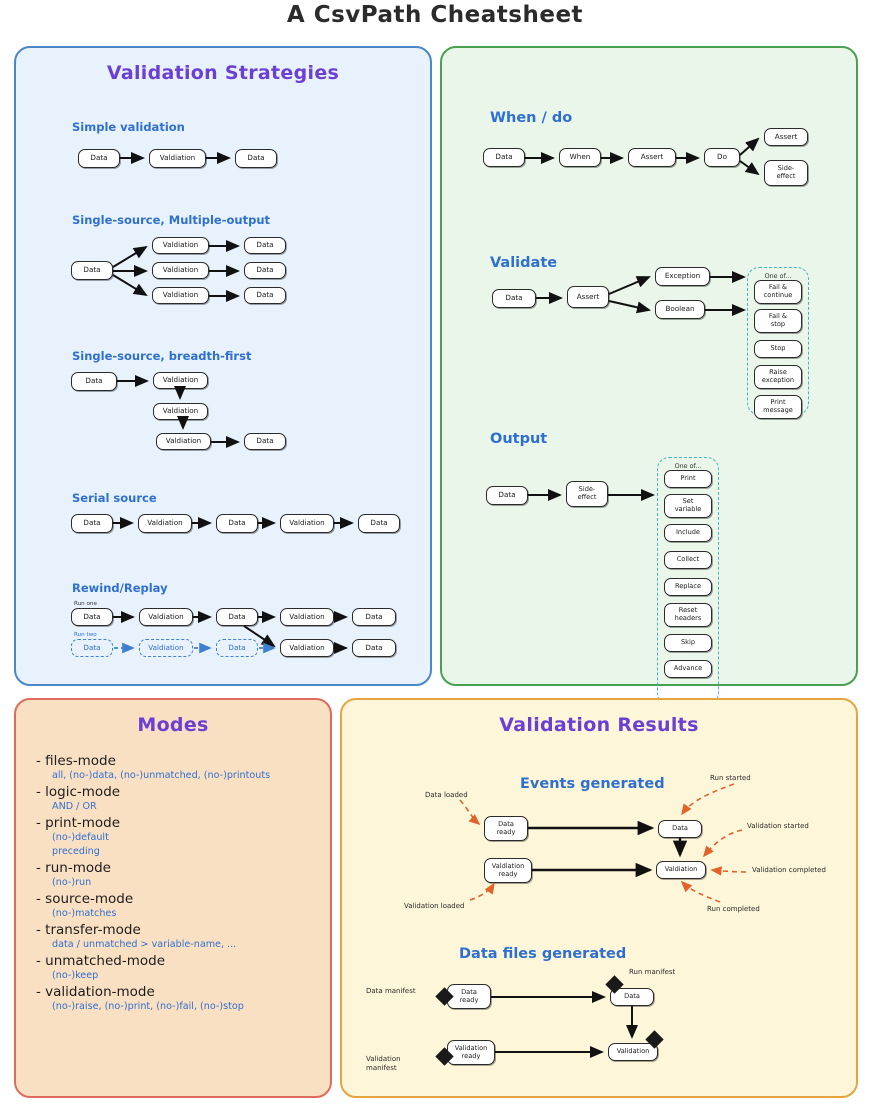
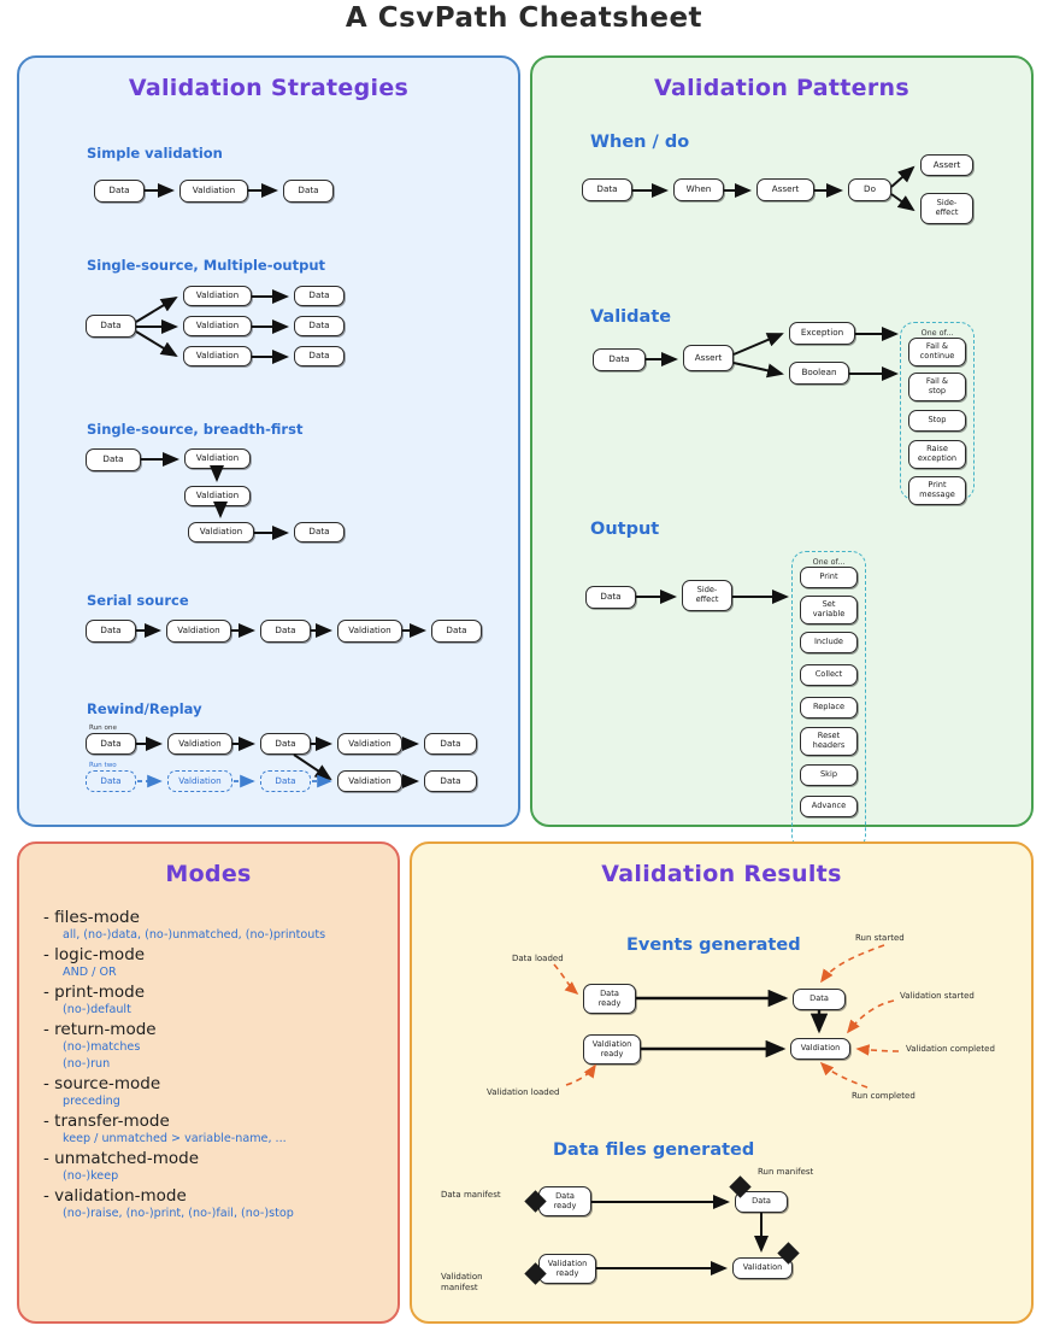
  A CsvPath Cheatsheet
  Validation Strategies
  Simple validation
  Data
  Valdiation
  Data
  Single-source, Multiple-output
  Data
  Valdiation
  Valdiation
  Valdiation
  Data
  Data
  Data
  Single-source, breadth-first
  Data
  Valdiation
  Valdiation
  Valdiation
  Data
  Serial source
  Data
  Valdiation
  Data
  Valdiation
  Data
  Rewind/Replay
  Data
  Valdiation
  Data
  Valdiation
  Data
  Data
  Valdiation
  Data
  Valdiation
  Data
+ Validation Patterns
  When / do
  Data
  When
  Assert
  Do
  Assert
  Side-
  effect
  Validate
  Data
  Assert
  Exception
  Boolean
  One of...
  Fail &
  continue
  Fail &
  stop
  Stop
  Raise
  exception
  Print
  message
  Output
  Data
  Side-
  effect
  One of...
  Print
  Set
  variable
  Include
  Collect
  Replace
  Reset
  headers
  Skip
  Advance
  Modes
  - files-mode
  all, (no-)data, (no-)unmatched, (no-)printouts
  - logic-mode
  AND / OR
  - print-mode
  (no-)default
+ - return-mode
- preceding
+ (no-)matches
- - run-mode
  (no-)run
  - source-mode
- (no-)matches
+ preceding
  - transfer-mode
- data / unmatched > variable-name, ...
+ keep / unmatched > variable-name, ...
  - unmatched-mode
  (no-)keep
  - validation-mode
  (no-)raise, (no-)print, (no-)fail, (no-)stop
  Validation Results
  Events generated
  Data loaded
  Run started
  Validation started
  Validation completed
  Run completed
  Validation loaded
  Data
  ready
  Valdiation
  ready
  Data
  Valdiation
  Data files generated
  Run manifest
  Data manifest
  Validation
  manifest
  Data
  ready
  Validation
  ready
  Data
  Validation
